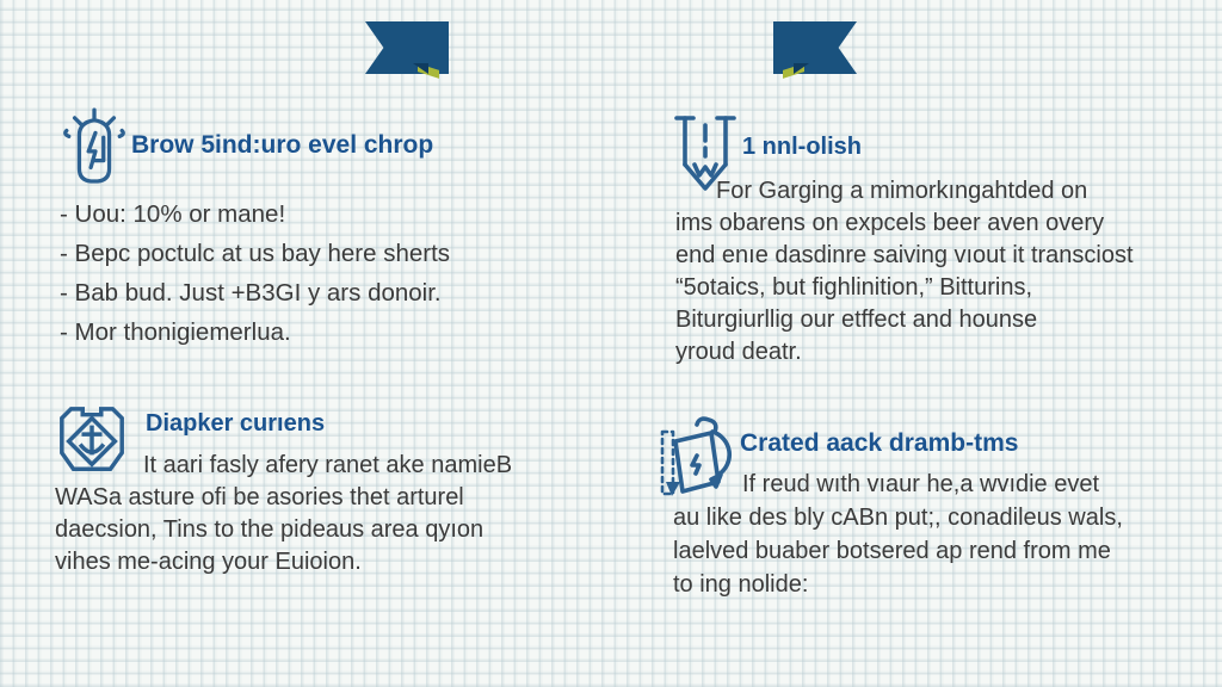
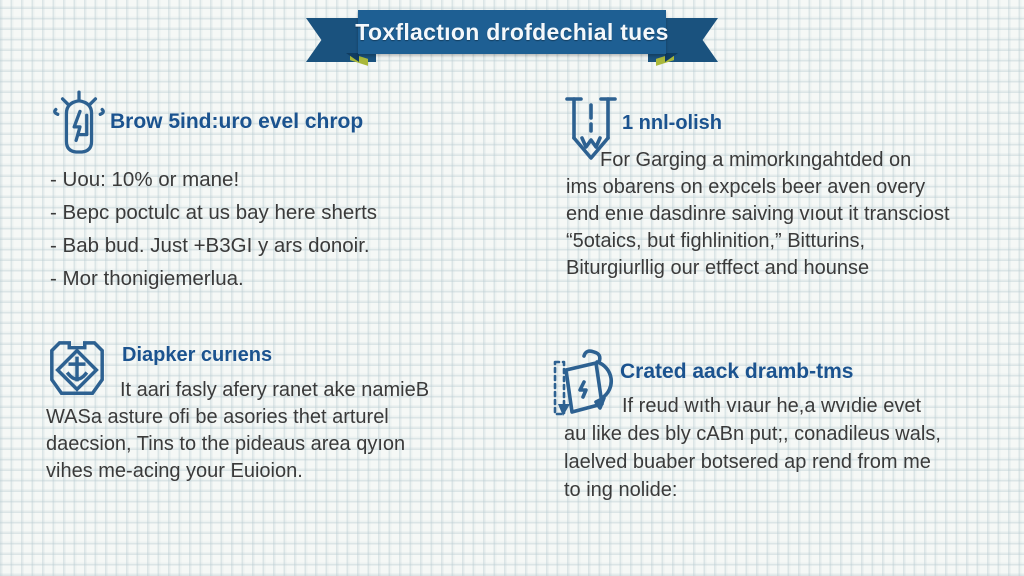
+ Toxflactıon drofdechial tues
  Brow 5ind:uro evel chrop
  - Uou: 10% or mane!
  - Bepc poctulc at us bay here sherts
  - Bab bud. Just +B3GI y ars donoir.
  - Mor thonigiemerlua.
  1 nnl-olish
  For Garging a mimorkıngahtded on
  ims obarens on expcels beer aven overy
  end enıe dasdinre saiving vıout it transciost
  “5otaics, but fighlinition,” Bitturins,
  Biturgiurllig our etffect and hounse
- yroud deatr.
  Diapker curıens
  It aari fasly afery ranet ake namieB
  WASa asture ofi be asories thet arturel
  daecsion, Tins to the pideaus area qyıon
  vihes me-acing your Euioion.
  Crated aack dramb-tms
  If reud wıth vıaur he,a wvıdie evet
  au like des bly cABn put;, conadileus wals,
  laelved buaber botsered ap rend from me
  to ing nolide:
